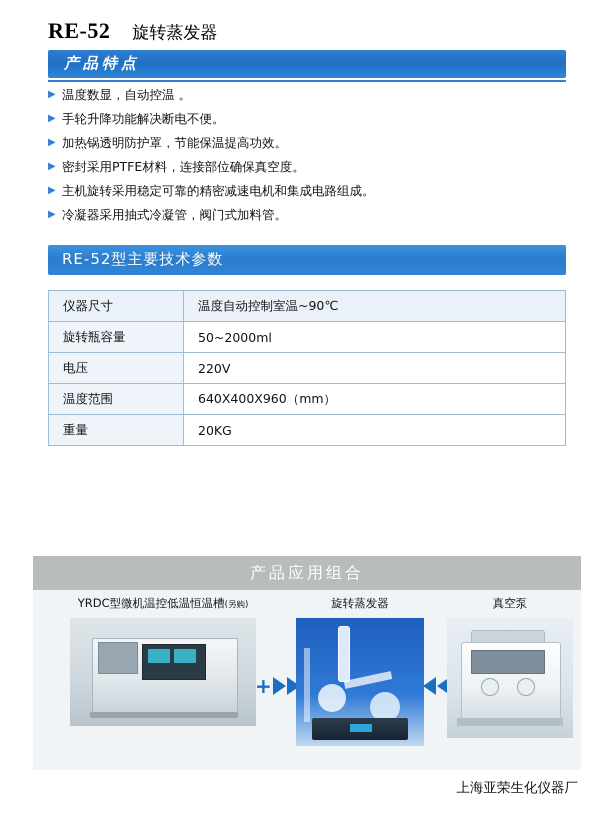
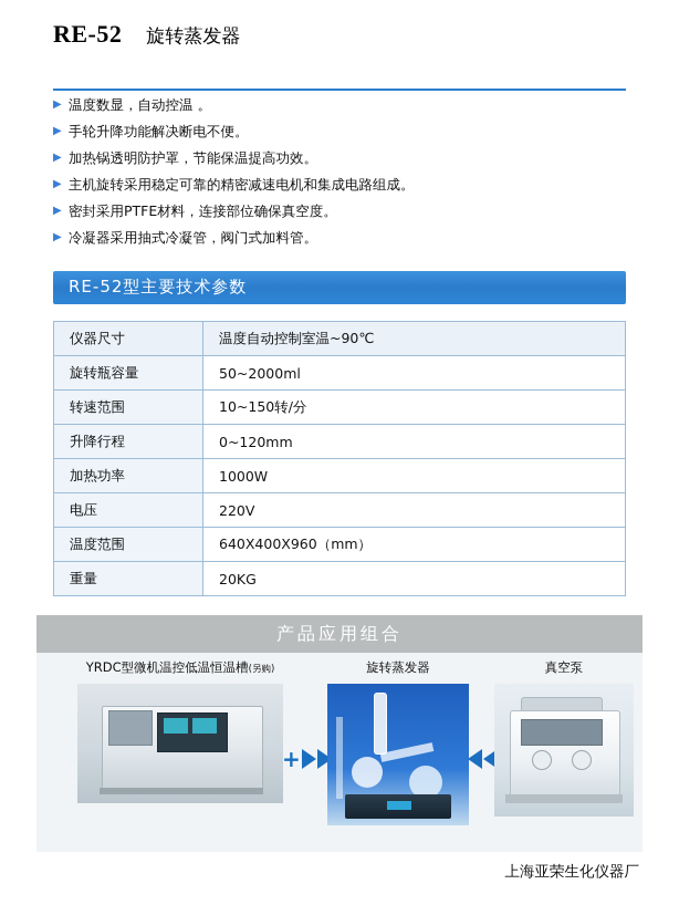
  RE-52
  旋转蒸发器
- 产品特点
  ▶
  温度数显，自动控温 。
  ▶
  手轮升降功能解决断电不便。
  ▶
  加热锅透明防护罩，节能保温提高功效。
  ▶
- 密封采用PTFE材料，连接部位确保真空度。
+ 主机旋转采用稳定可靠的精密减速电机和集成电路组成。
  ▶
- 主机旋转采用稳定可靠的精密减速电机和集成电路组成。
+ 密封采用PTFE材料，连接部位确保真空度。
  ▶
  冷凝器采用抽式冷凝管，阀门式加料管。
  RE-52型主要技术参数
  仪器尺寸	温度自动控制室温~90℃
  旋转瓶容量	50~2000ml
+ 转速范围	10~150转/分
+ 升降行程	0~120mm
+ 加热功率	1000W
  电压	220V
  温度范围	640X400X960（mm）
  重量	20KG
  产品应用组合
  YRDC型微机温控低温恒温槽(另购)
  +
  旋转蒸发器
  真空泵
  上海亚荣生化仪器厂
